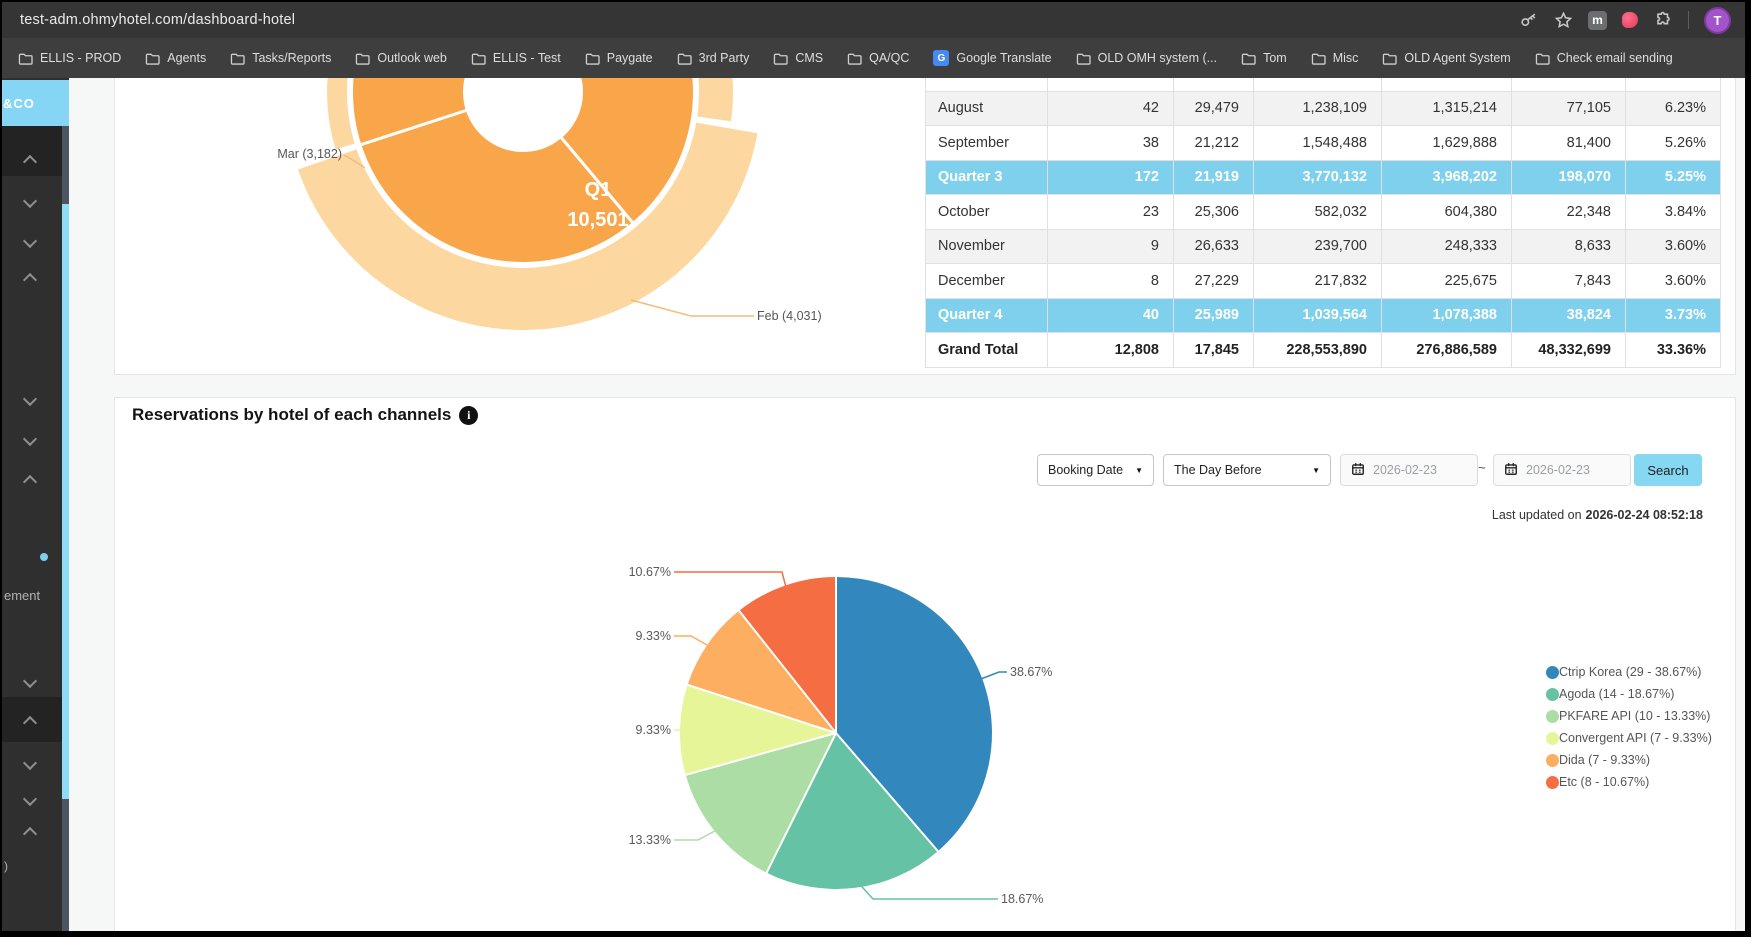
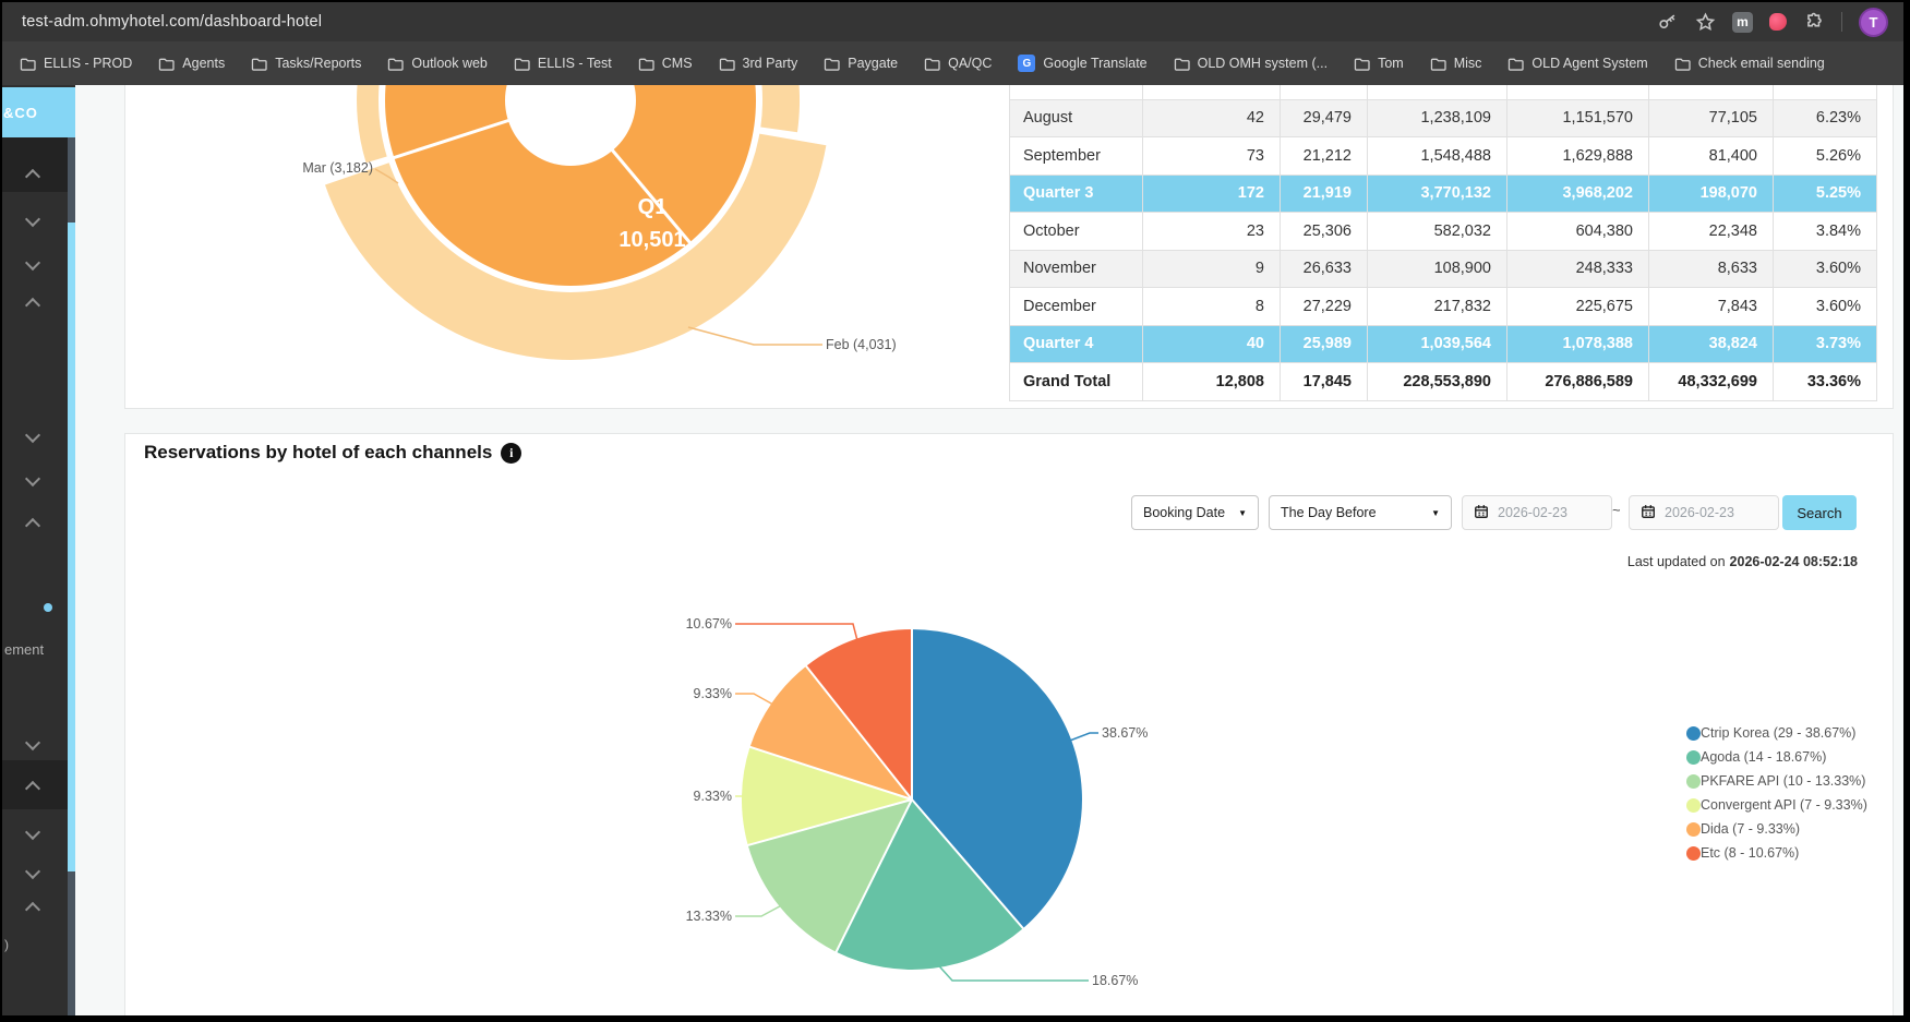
  test-adm.ohmyhotel.com/dashboard-hotel
  m
  T
  ELLIS - PROD
  Agents
  Tasks/Reports
  Outlook web
  ELLIS - Test
- Paygate
+ CMS
  3rd Party
- CMS
+ Paygate
  QA/QC
  G
  Google Translate
  OLD OMH system (...
  Tom
  Misc
  OLD Agent System
  Check email sending
  &CO
  ement
  )
  Q1
  10,501
  Mar (3,182)
  Feb (4,031)
- August	42	29,479	1,238,109	1,315,214	77,105	6.23%
+ August	42	29,479	1,238,109	1,151,570	77,105	6.23%
- September	38	21,212	1,548,488	1,629,888	81,400	5.26%
+ September	73	21,212	1,548,488	1,629,888	81,400	5.26%
  Quarter 3	172	21,919	3,770,132	3,968,202	198,070	5.25%
  October	23	25,306	582,032	604,380	22,348	3.84%
- November	9	26,633	239,700	248,333	8,633	3.60%
+ November	9	26,633	108,900	248,333	8,633	3.60%
  December	8	27,229	217,832	225,675	7,843	3.60%
  Quarter 4	40	25,989	1,039,564	1,078,388	38,824	3.73%
  Grand Total	12,808	17,845	228,553,890	276,886,589	48,332,699	33.36%
  Reservations by hotel of each channels
  i
  Booking Date
  ▼
  The Day Before
  ▼
  2026-02-23
  ~
  2026-02-23
  Search
  Last updated on 2026-02-24 08:52:18
  38.67%
  18.67%
  13.33%
  9.33%
  9.33%
  10.67%
  Ctrip Korea (29 - 38.67%)
  Agoda (14 - 18.67%)
  PKFARE API (10 - 13.33%)
  Convergent API (7 - 9.33%)
  Dida (7 - 9.33%)
  Etc (8 - 10.67%)
